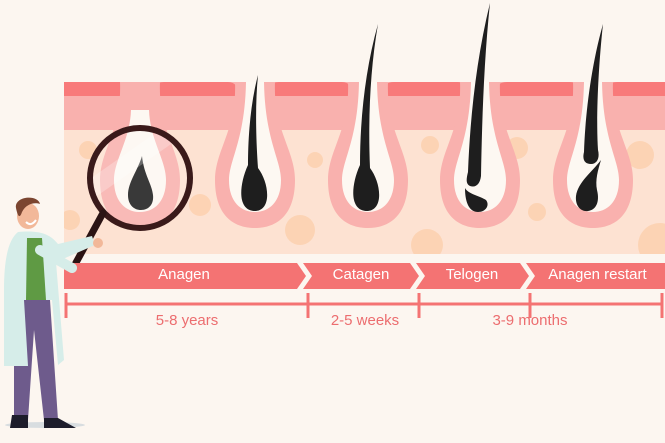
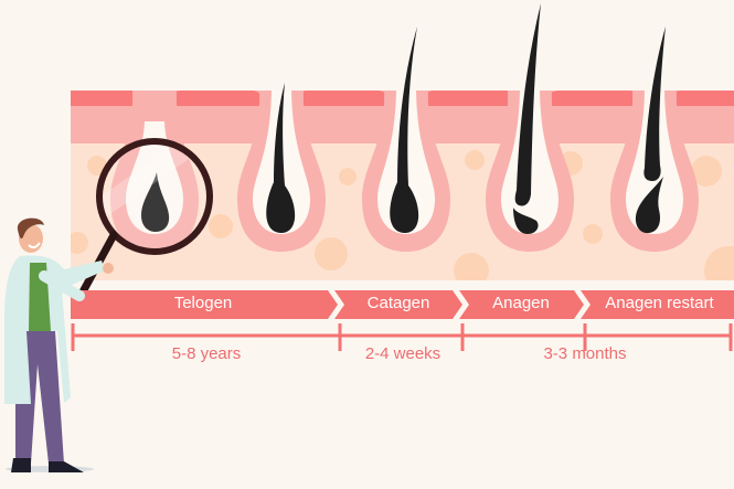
- Anagen
+ Telogen
  Catagen
- Telogen
+ Anagen
  Anagen restart
  5-8 years
- 2-5 weeks
+ 2-4 weeks
- 3-9 months
+ 3-3 months
